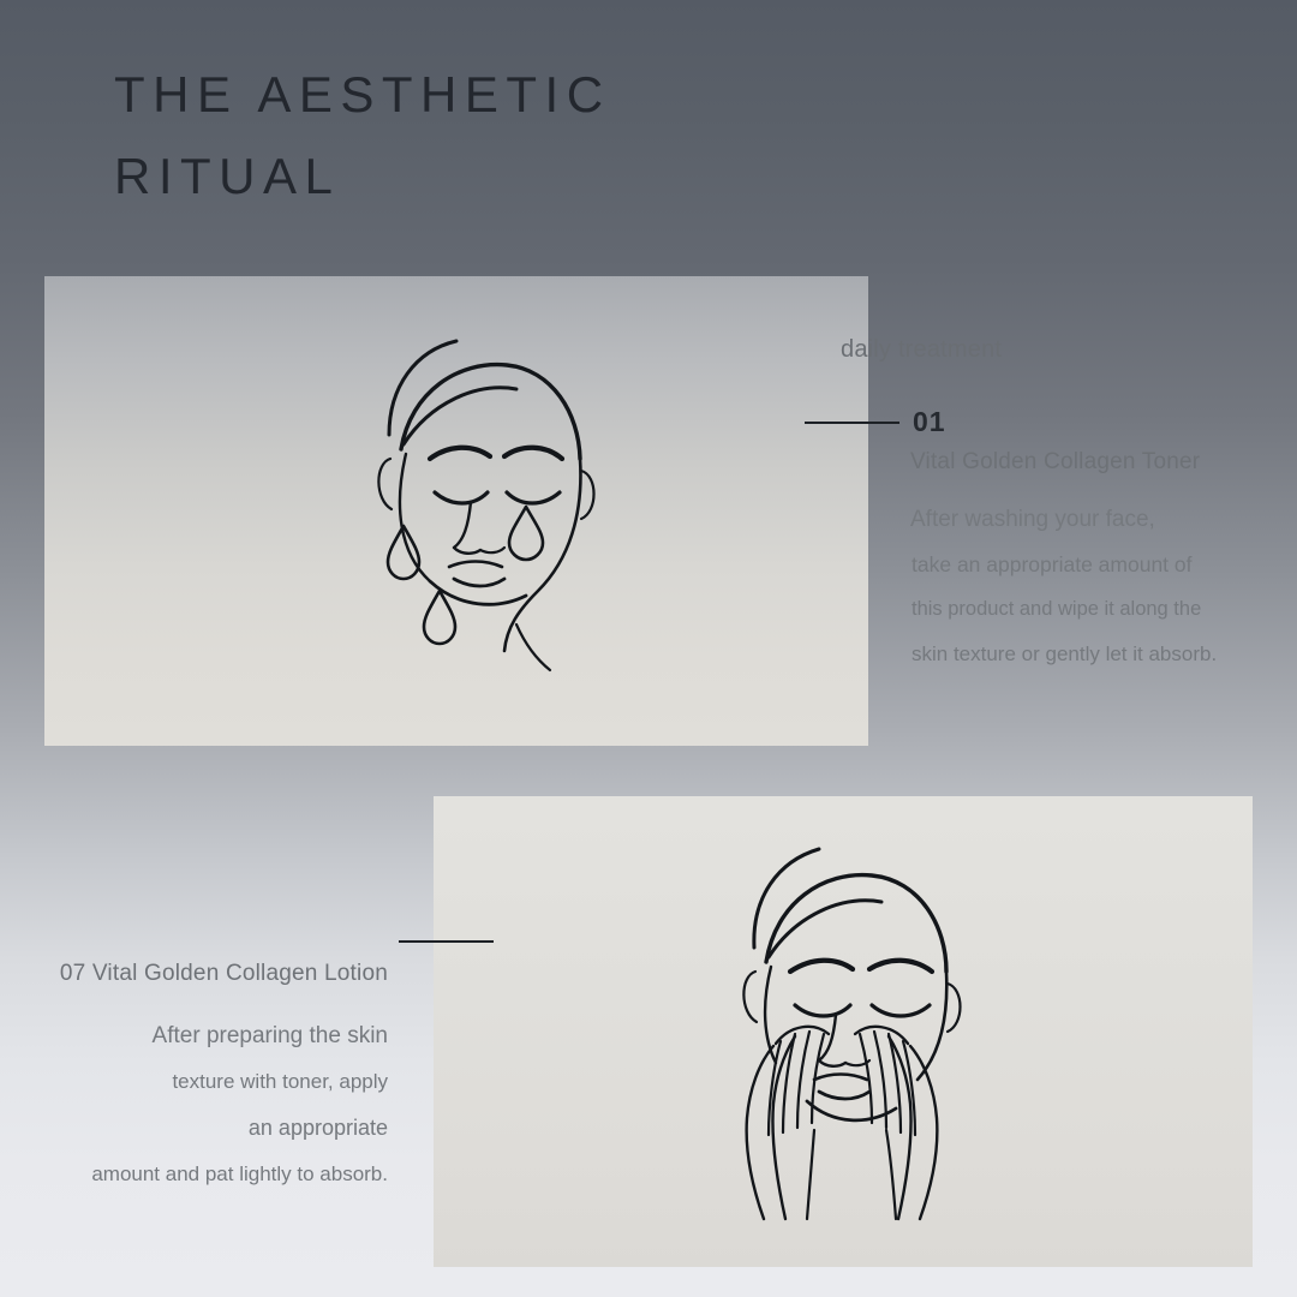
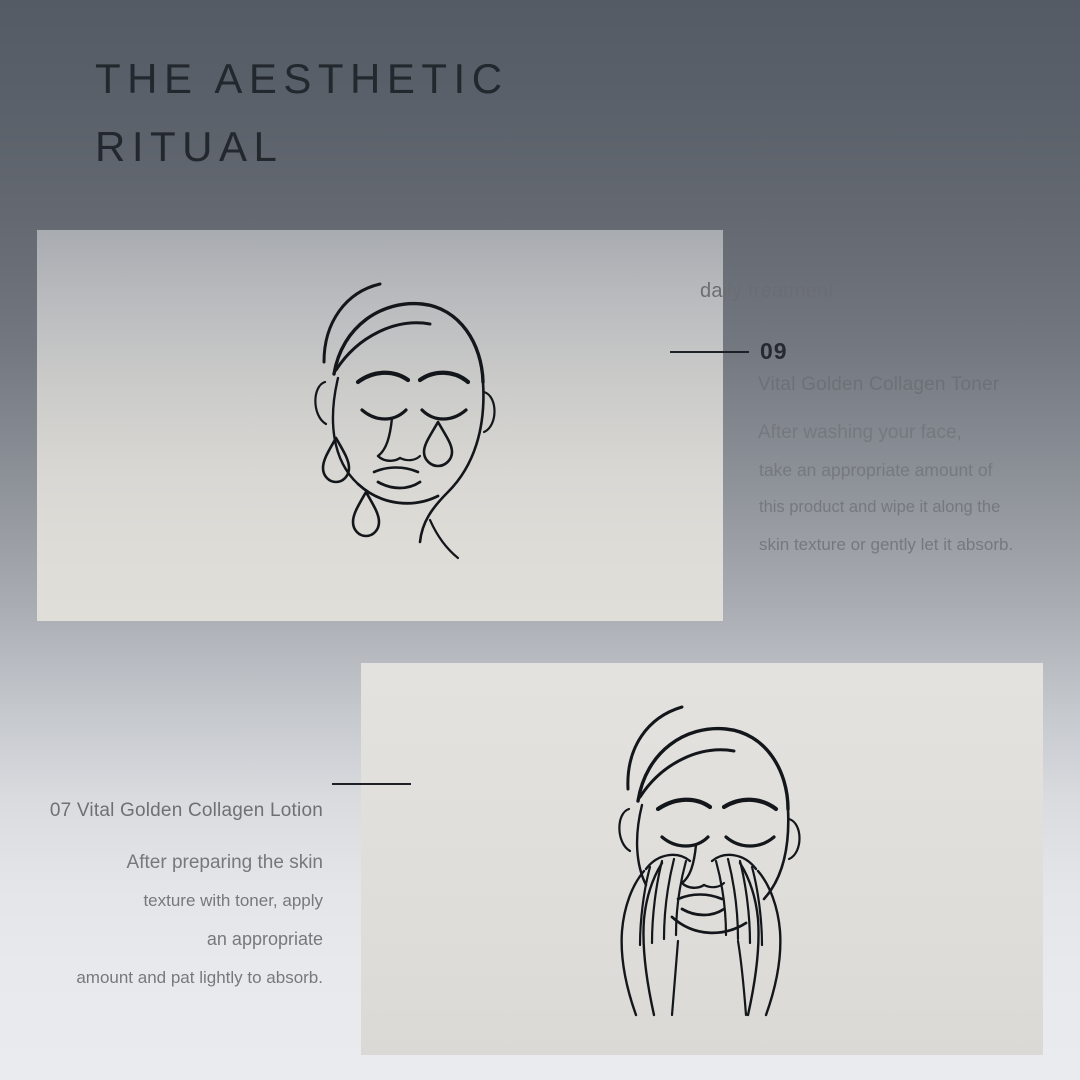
  THE AESTHETIC
  RITUAL
  daily treatment
- 01
+ 09
  take an appropriate amount of
  this product and wipe it along the
  skin texture or gently let it absorb.
  07 Vital Golden Collagen Lotion
  After preparing the skin
  texture with toner, apply
  an appropriate
  amount and pat lightly to absorb.
